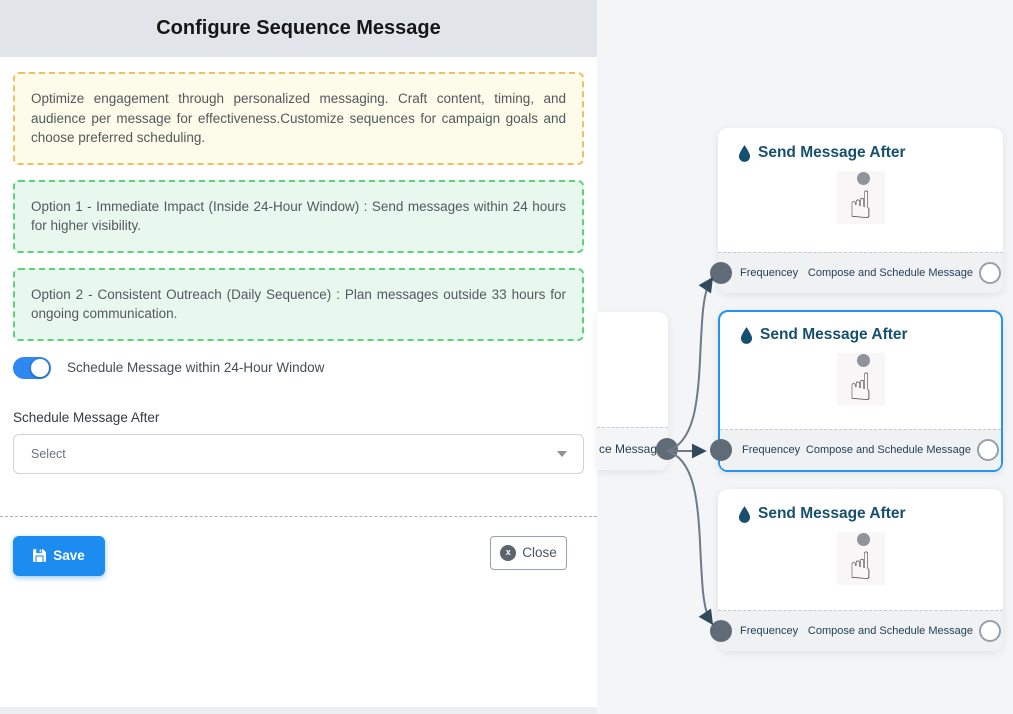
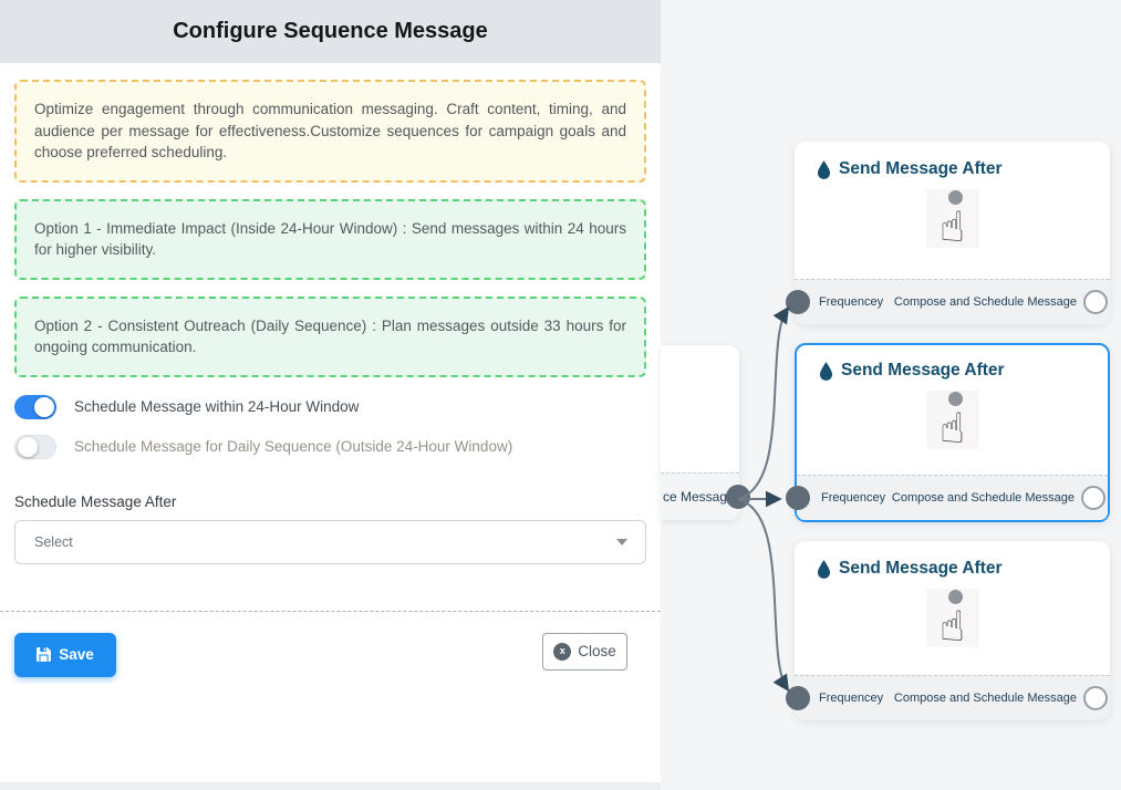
  Configure Sequence Message
- Optimize engagement through personalized messaging. Craft content, timing, and audience per message for effectiveness.Customize sequences for campaign goals and choose preferred scheduling.
+ Optimize engagement through communication messaging. Craft content, timing, and audience per message for effectiveness.Customize sequences for campaign goals and choose preferred scheduling.
  Option 1 - Immediate Impact (Inside 24-Hour Window) : Send messages within 24 hours for higher visibility.
  Option 2 - Consistent Outreach (Daily Sequence) : Plan messages outside 33 hours for ongoing communication.
  Schedule Message within 24-Hour Window
+ Schedule Message for Daily Sequence (Outside 24-Hour Window)
  Schedule Message After
  Select
  Save
  x
  Close
  ce Messag
  Send Message After
  ☝
  Frequencey
  Compose and Schedule Message
  Send Message After
  ☝
  Frequencey
  Compose and Schedule Message
  Send Message After
  ☝
  Frequencey
  Compose and Schedule Message
